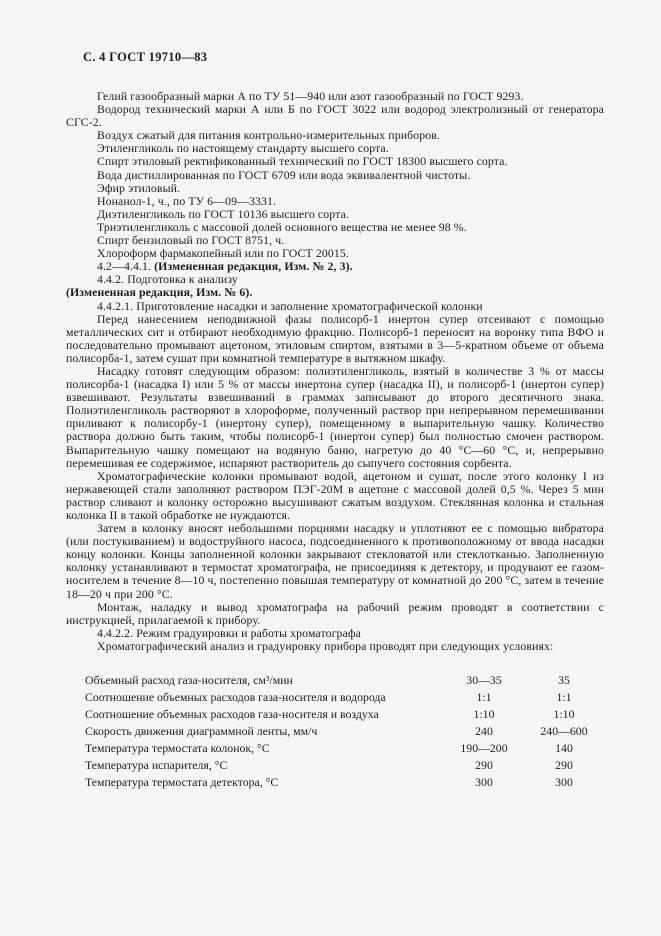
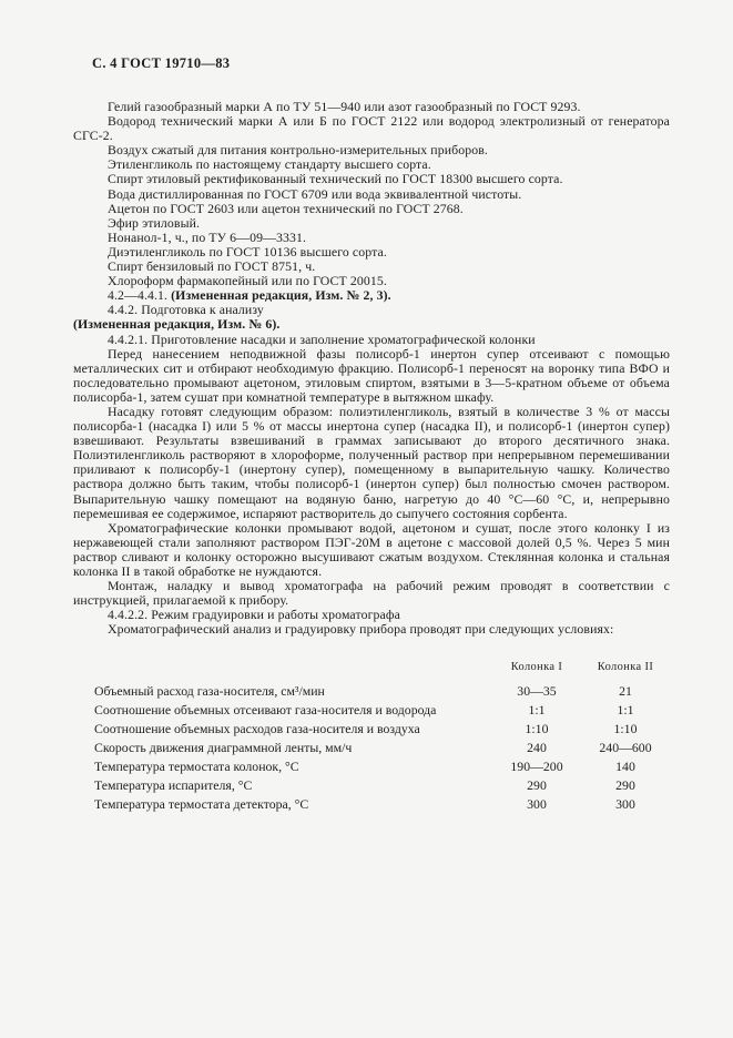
  С. 4 ГОСТ 19710—83
  Гелий газообразный марки А по ТУ 51—940 или азот газообразный по ГОСТ 9293.
- Водород технический марки А или Б по ГОСТ 3022 или водород электролизный от генератора СГС-2.
+ Водород технический марки А или Б по ГОСТ 2122 или водород электролизный от генератора СГС-2.
  Воздух сжатый для питания контрольно-измерительных приборов.
  Этиленгликоль по настоящему стандарту высшего сорта.
  Спирт этиловый ректификованный технический по ГОСТ 18300 высшего сорта.
  Вода дистиллированная по ГОСТ 6709 или вода эквивалентной чистоты.
+ Ацетон по ГОСТ 2603 или ацетон технический по ГОСТ 2768.
  Эфир этиловый.
  Нонанол-1, ч., по ТУ 6—09—3331.
  Диэтиленгликоль по ГОСТ 10136 высшего сорта.
- Триэтиленгликоль с массовой долей основного вещества не менее 98 %.
  Спирт бензиловый по ГОСТ 8751, ч.
  Хлороформ фармакопейный или по ГОСТ 20015.
  4.2—4.4.1. (Измененная редакция, Изм. № 2, 3).
  4.4.2. Подготовка к анализу
  (Измененная редакция, Изм. № 6).
  4.4.2.1. Приготовление насадки и заполнение хроматографической колонки
  Перед нанесением неподвижной фазы полисорб-1 инертон супер отсеивают с помощью металлических сит и отбирают необходимую фракцию. Полисорб-1 переносят на воронку типа ВФО и последовательно промывают ацетоном, этиловым спиртом, взятыми в 3—5-кратном объеме от объема полисорба-1, затем сушат при комнатной температуре в вытяжном шкафу.
  Насадку готовят следующим образом: полиэтиленгликоль, взятый в количестве 3 % от массы полисорба-1 (насадка I) или 5 % от массы инертона супер (насадка II), и полисорб-1 (инертон супер) взвешивают. Результаты взвешиваний в граммах записывают до второго десятичного знака. Полиэтиленгликоль растворяют в хлороформе, полученный раствор при непрерывном перемешивании приливают к полисорбу-1 (инертону супер), помещенному в выпарительную чашку. Количество раствора должно быть таким, чтобы полисорб-1 (инертон супер) был полностью смочен раствором. Выпарительную чашку помещают на водяную баню, нагретую до 40 °С—60 °С, и, непрерывно перемешивая ее содержимое, испаряют растворитель до сыпучего состояния сорбента.
  Хроматографические колонки промывают водой, ацетоном и сушат, после этого колонку I из нержавеющей стали заполняют раствором ПЭГ-20М в ацетоне с массовой долей 0,5 %. Через 5 мин раствор сливают и колонку осторожно высушивают сжатым воздухом. Стеклянная колонка и стальная колонка II в такой обработке не нуждаются.
- Затем в колонку вносят небольшими порциями насадку и уплотняют ее с помощью вибратора (или постукиванием) и водоструйного насоса, подсоединенного к противоположному от ввода насадки концу колонки. Концы заполненной колонки закрывают стекловатой или стеклотканью. Заполненную колонку устанавливают в термостат хроматографа, не присоединяя к детектору, и продувают ее газом-носителем в течение 8—10 ч, постепенно повышая температуру от комнатной до 200 °С, затем в течение 18—20 ч при 200 °С.
  Монтаж, наладку и вывод хроматографа на рабочий режим проводят в соответствии с инструкцией, прилагаемой к прибору.
  4.4.2.2. Режим градуировки и работы хроматографа
  Хроматографический анализ и градуировку прибора проводят при следующих условиях:
+ Колонка I
+ Колонка II
  Объемный расход газа-носителя, см³/мин
  30—35
- 35
+ 21
- Соотношение объемных расходов газа-носителя и водорода
+ Соотношение объемных отсеивают газа-носителя и водорода
  1:1
  1:1
  Соотношение объемных расходов газа-носителя и воздуха
  1:10
  1:10
  Скорость движения диаграммной ленты, мм/ч
  240
  240—600
  Температура термостата колонок, °С
  190—200
  140
  Температура испарителя, °С
  290
  290
  Температура термостата детектора, °С
  300
  300
